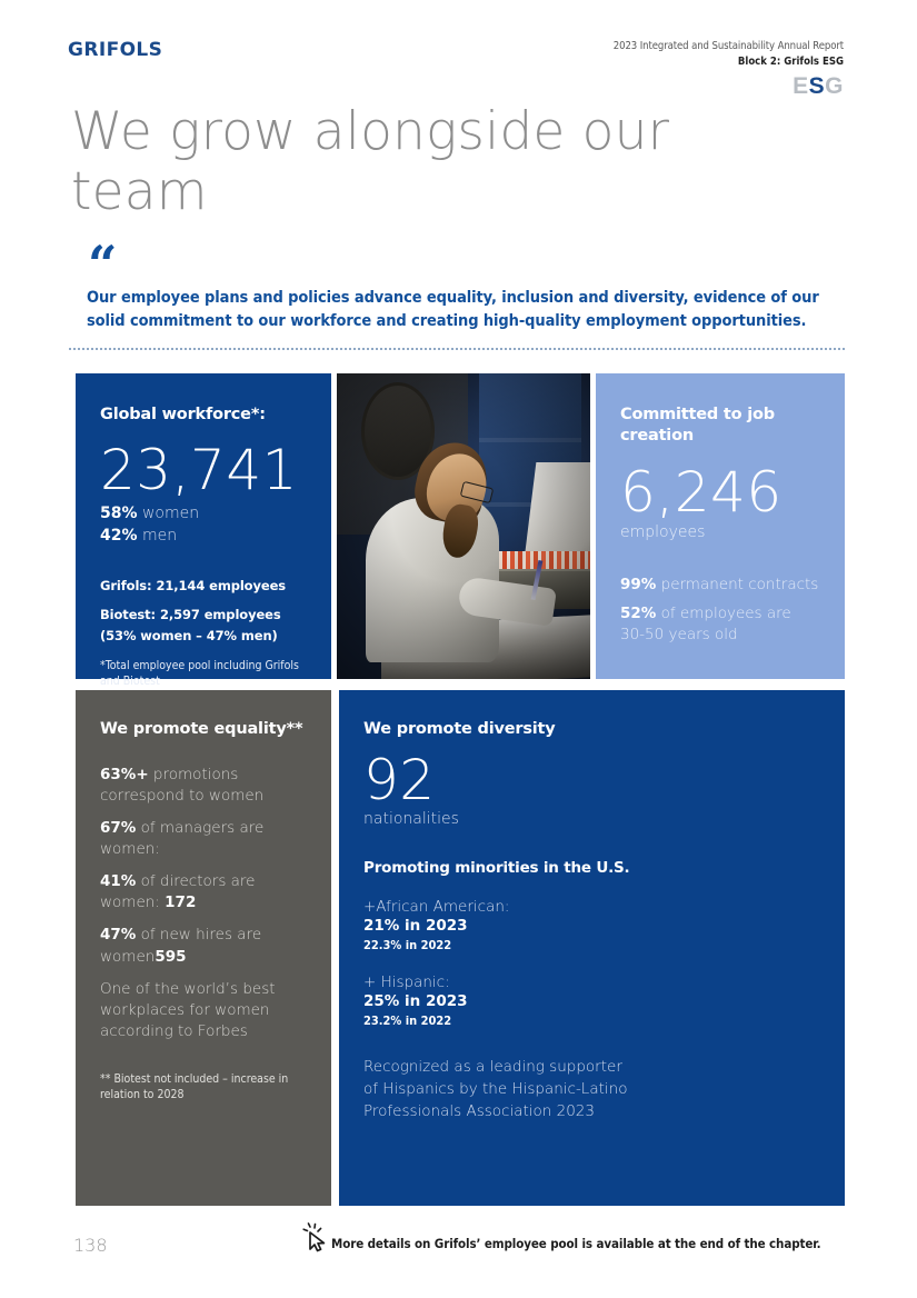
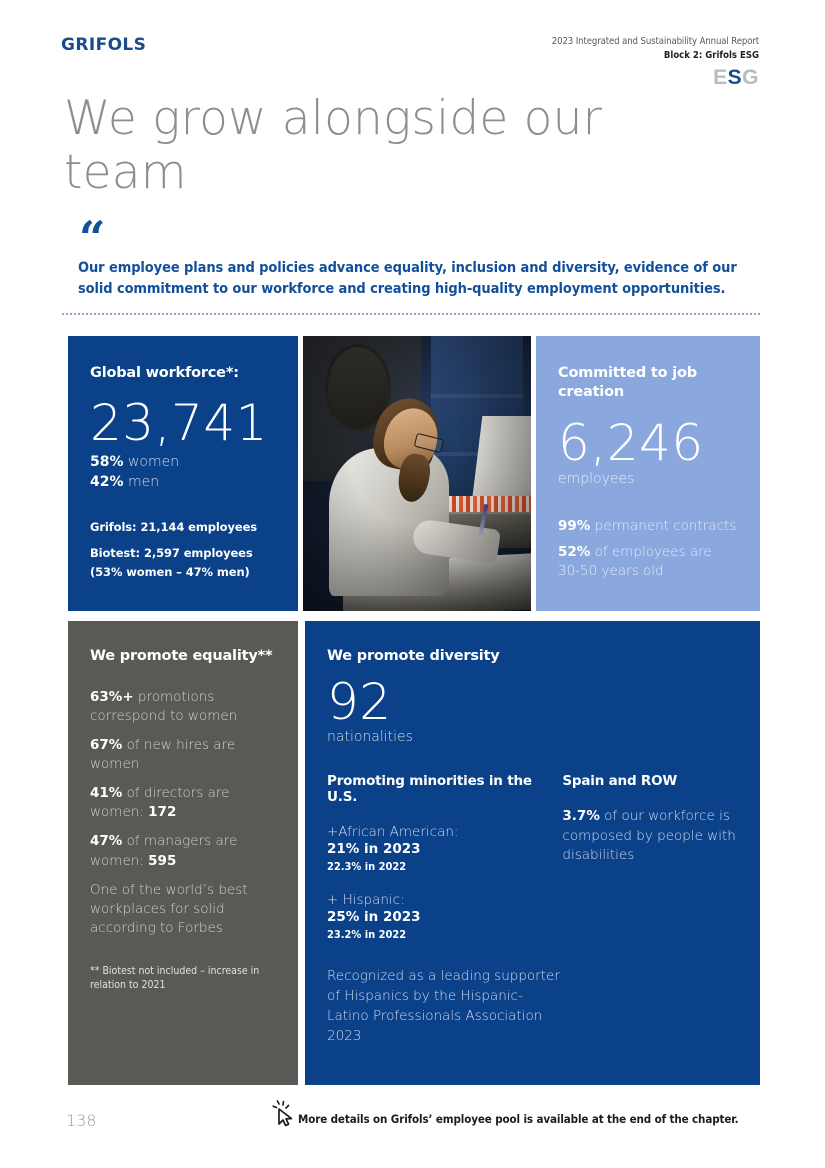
  GRIFOLS
  2023 Integrated and Sustainability Annual Report
  Block 2: Grifols ESG
  ESG
  We grow alongside our team
  “
  Our employee plans and policies advance equality, inclusion and diversity, evidence of our solid commitment to our workforce and creating high-quality employment opportunities.
  Global workforce*:
  23,741
  58% women
  42% men
  Grifols: 21,144 employees
  Biotest: 2,597 employees (53% women – 47% men)
- *Total employee pool including Grifols and Biotest
  Committed to job creation
  6,246
  employees
  99% permanent contracts
  52% of employees are 30-50 years old
  We promote equality**
  63%+ promotions correspond to women
- 67% of managers are women:
+ 67% of new hires are women
  41% of directors are women: 172
- 47% of new hires are women595
+ 47% of managers are women: 595
- One of the world’s best workplaces for women according to Forbes
+ One of the world’s best workplaces for solid according to Forbes
- ** Biotest not included – increase in relation to 2028
+ ** Biotest not included – increase in relation to 2021
  We promote diversity
  92
  nationalities
  Promoting minorities in the U.S.
  +African American:
  21% in 2023
  22.3% in 2022
  + Hispanic:
  25% in 2023
  23.2% in 2022
  Recognized as a leading supporter of Hispanics by the Hispanic-Latino Professionals Association 2023
+ Spain and ROW
+ 3.7% of our workforce is composed by people with disabilities
  138
  More details on Grifols’ employee pool is available at the end of the chapter.
